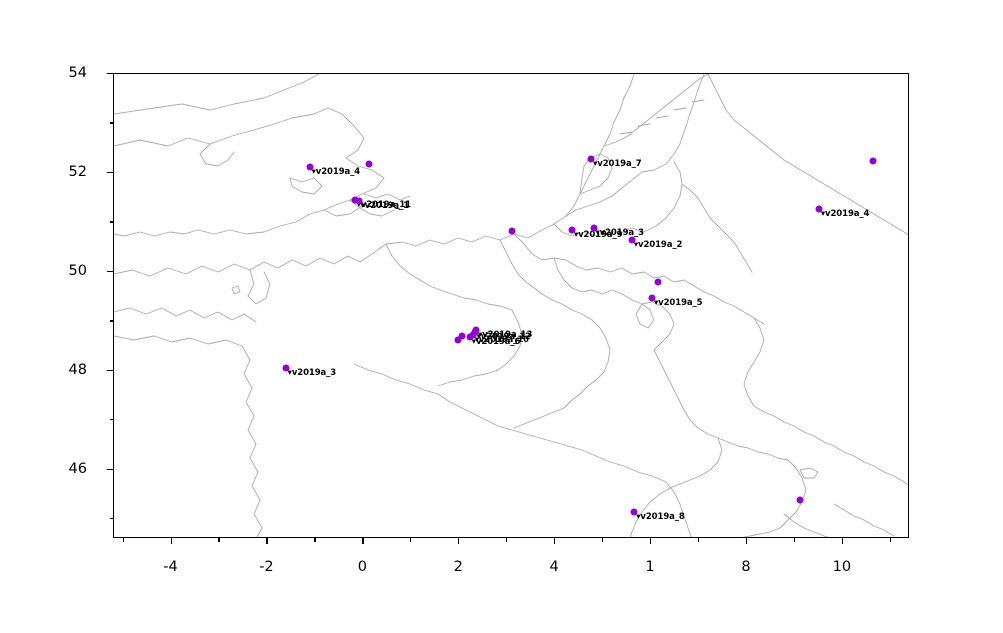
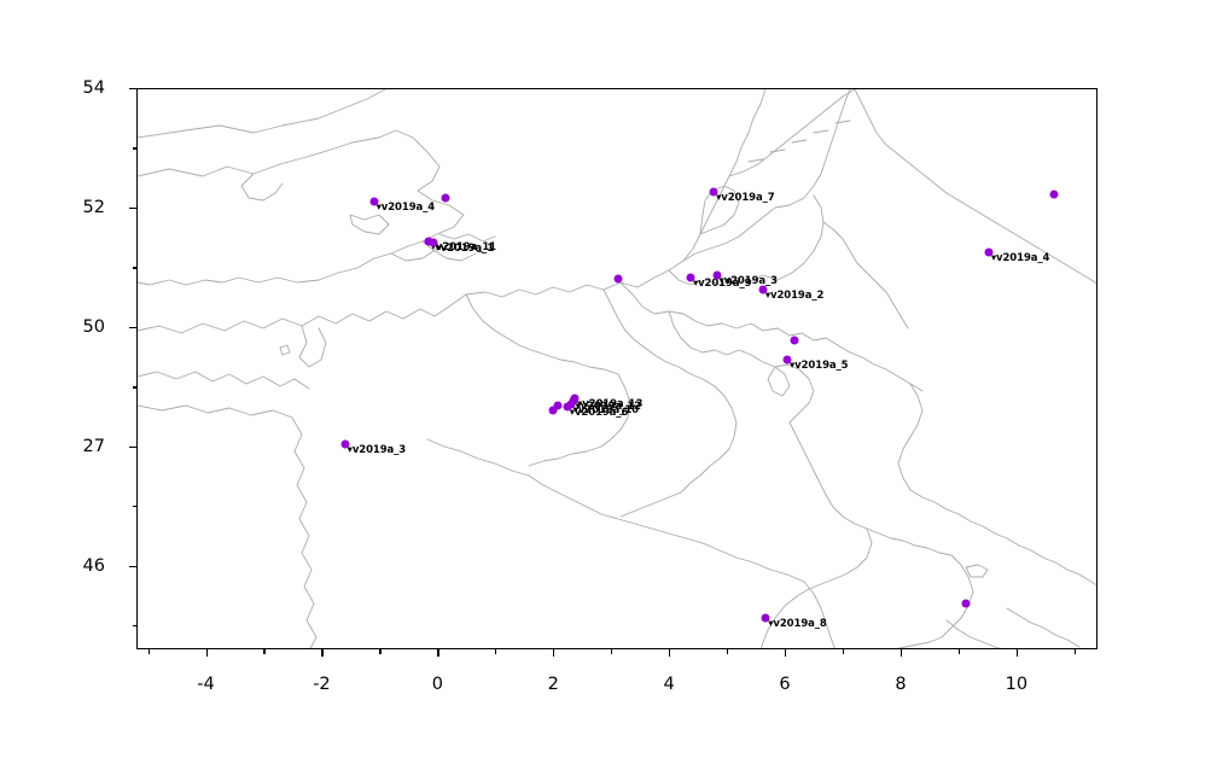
  ▾v2019a_4
  ▾v2019a_11
  ▾v2019a_1
  ▾v2019a_7
  ▾v2019a_4
  ▾v2019a_9
  ▾v2019a_3
  ▾v2019a_2
  ▾v2019a_5
  ▾v2019a_12
  ▾v2019a_10
  ▾v2019a_6
  ▾v2019a_13
  ▾v2019a_3
  ▾v2019a_8
  -4
  -2
  0
  2
  4
- 1
+ 6
  8
  10
  46
- 48
+ 27
  50
  52
  54
